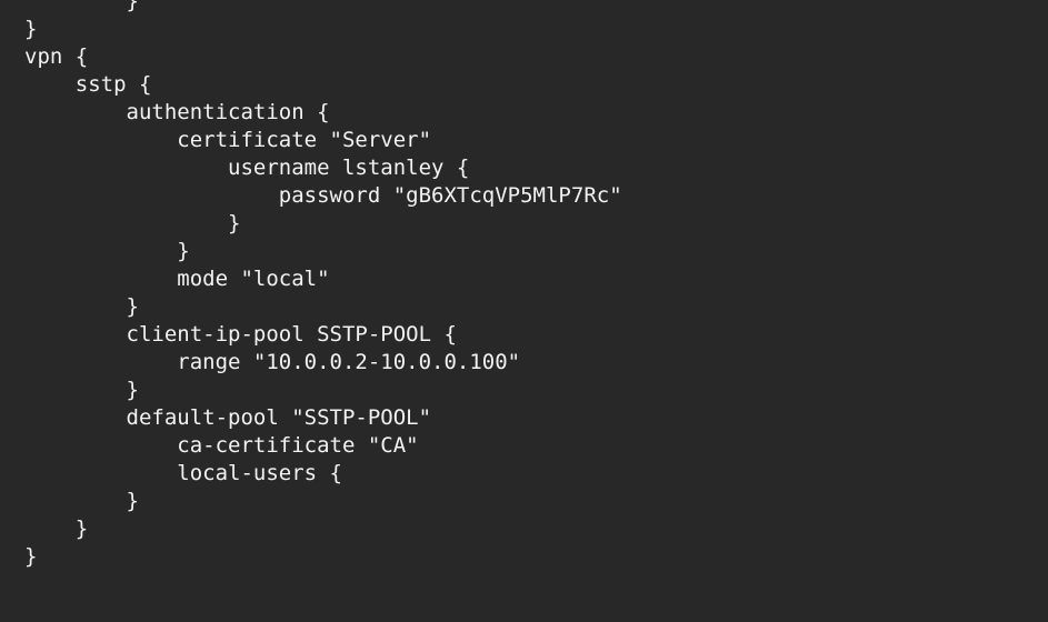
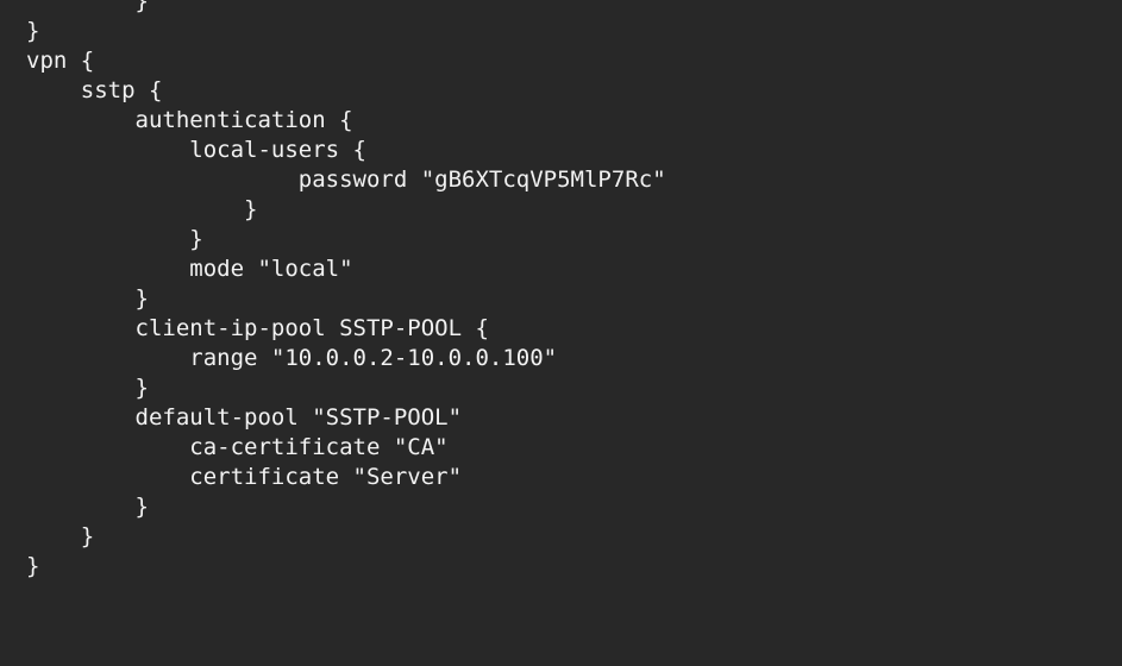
  }
  }
  vpn {
  sstp {
  authentication {
- certificate "Server"
+ local-users {
- username lstanley {
  password "gB6XTcqVP5MlP7Rc"
  }
  }
  mode "local"
  }
  client-ip-pool SSTP-POOL {
  range "10.0.0.2-10.0.0.100"
  }
  default-pool "SSTP-POOL"
  ca-certificate "CA"
- local-users {
+ certificate "Server"
  }
  }
  }
